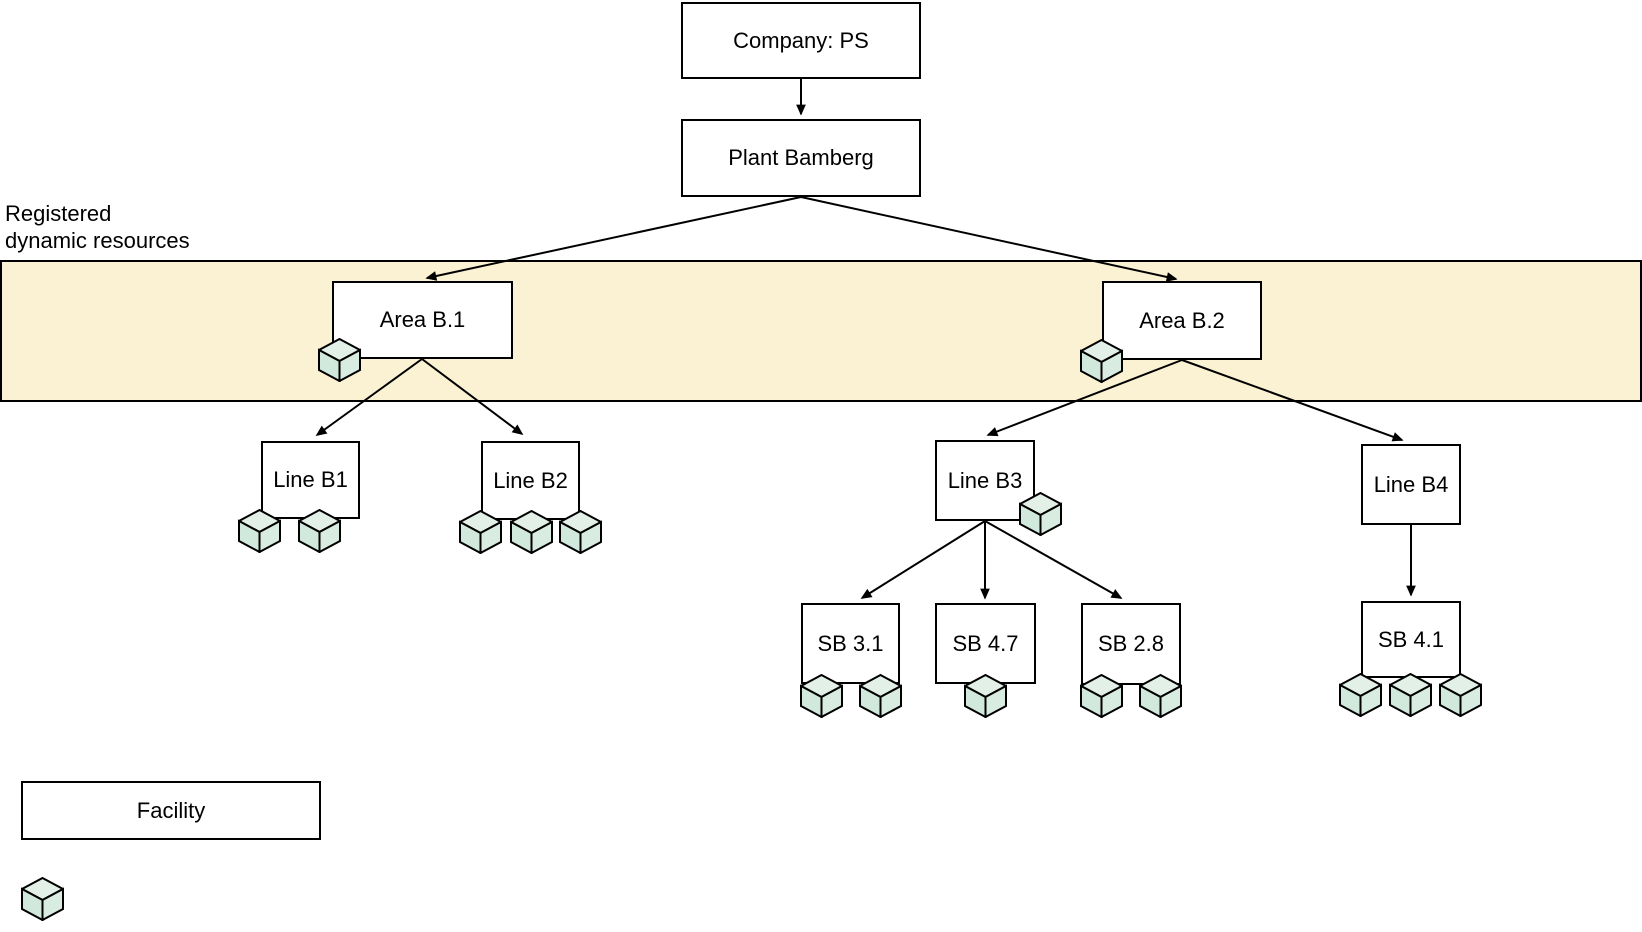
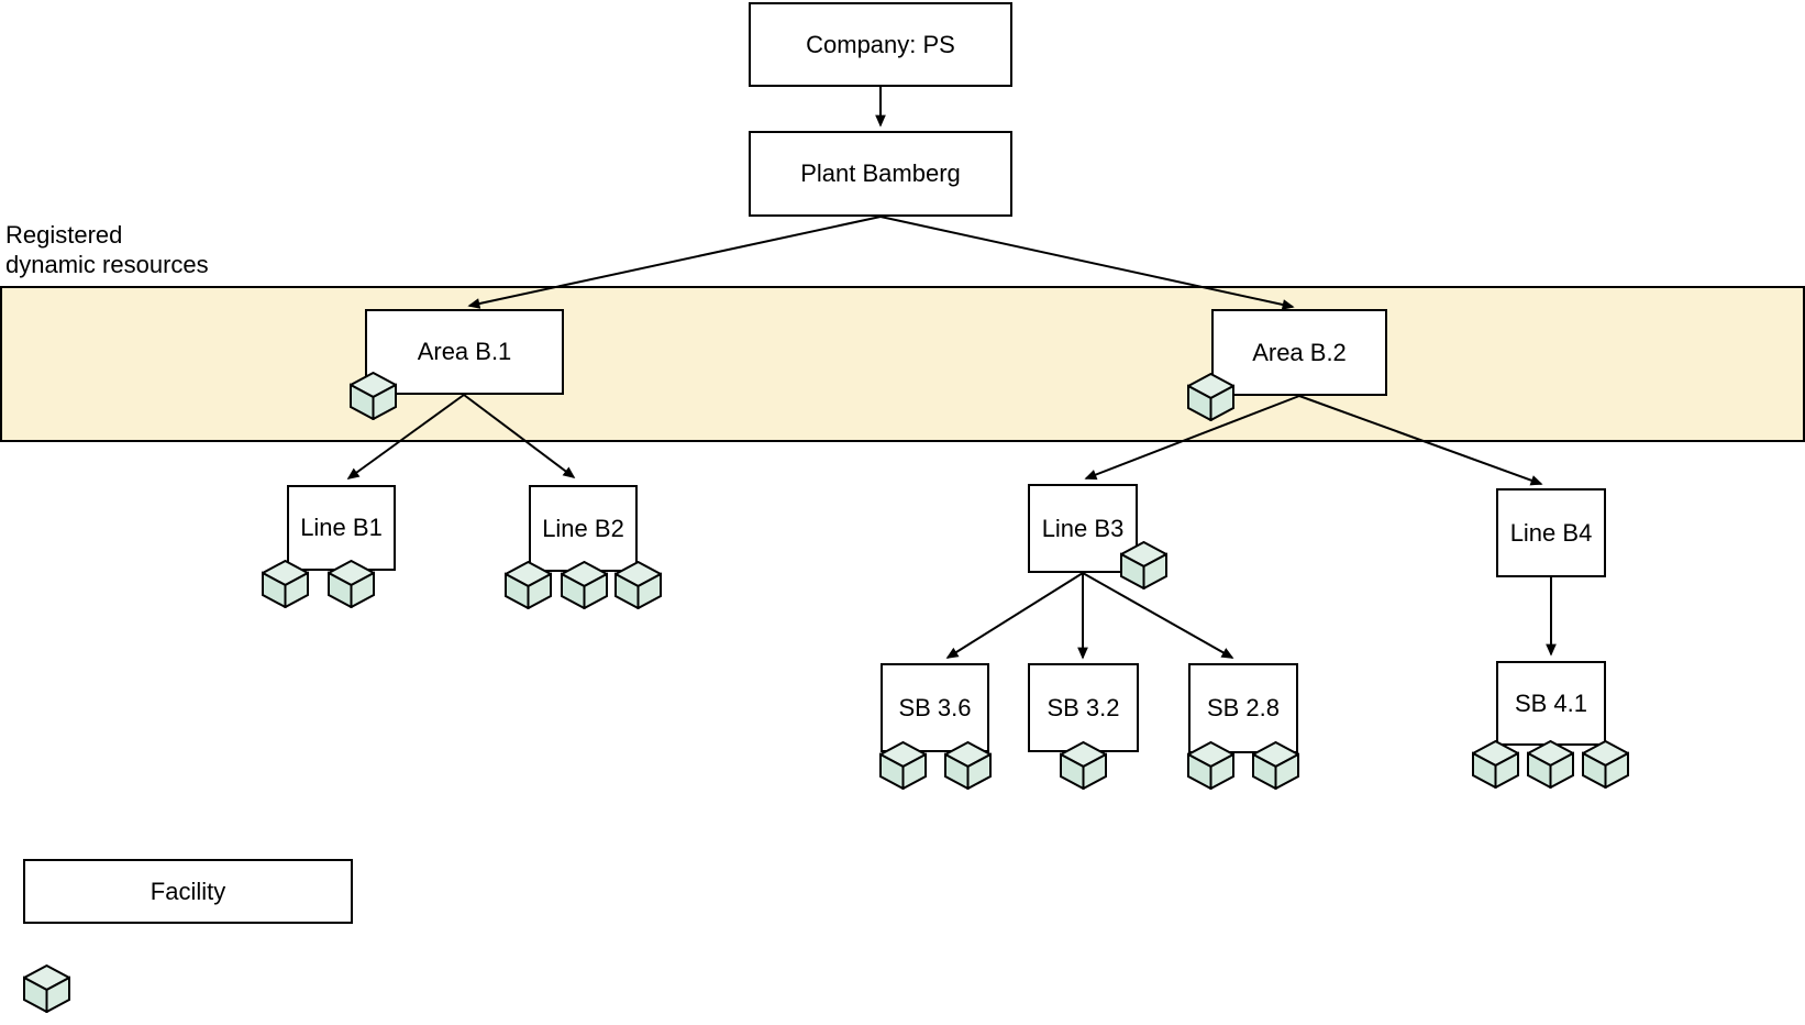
  Registered
  dynamic resources
  Company: PS
  Plant Bamberg
  Area B.1
  Area B.2
  Line B1
  Line B2
  Line B3
  Line B4
- SB 3.1
+ SB 3.6
- SB 4.7
+ SB 3.2
  SB 2.8
  SB 4.1
  Facility
